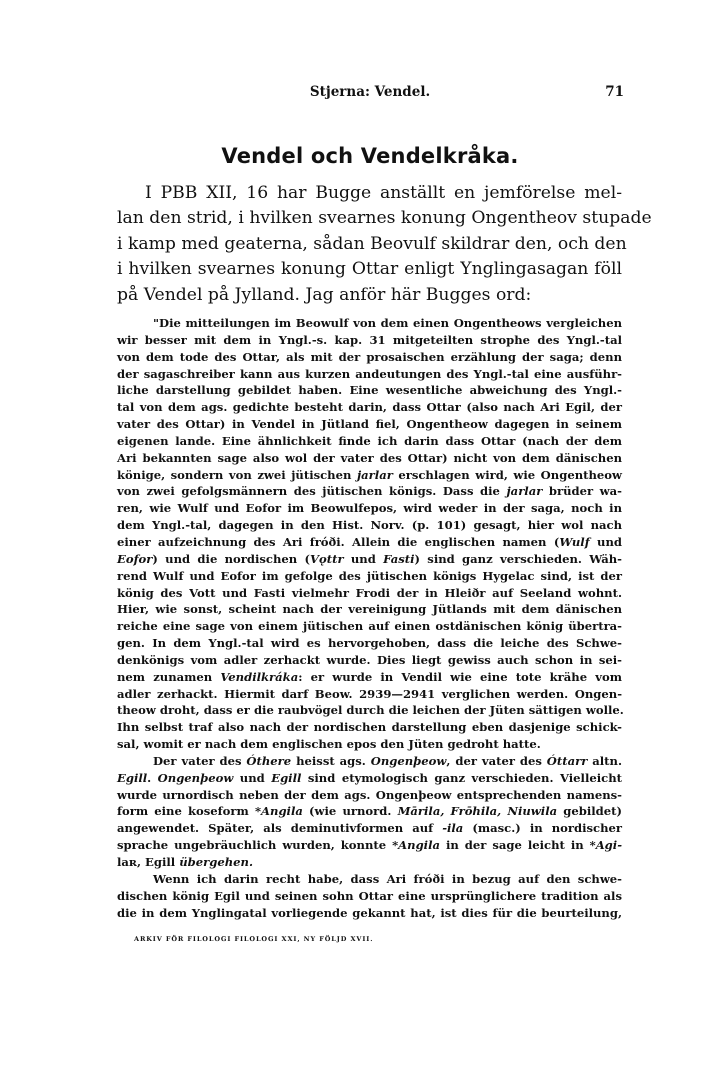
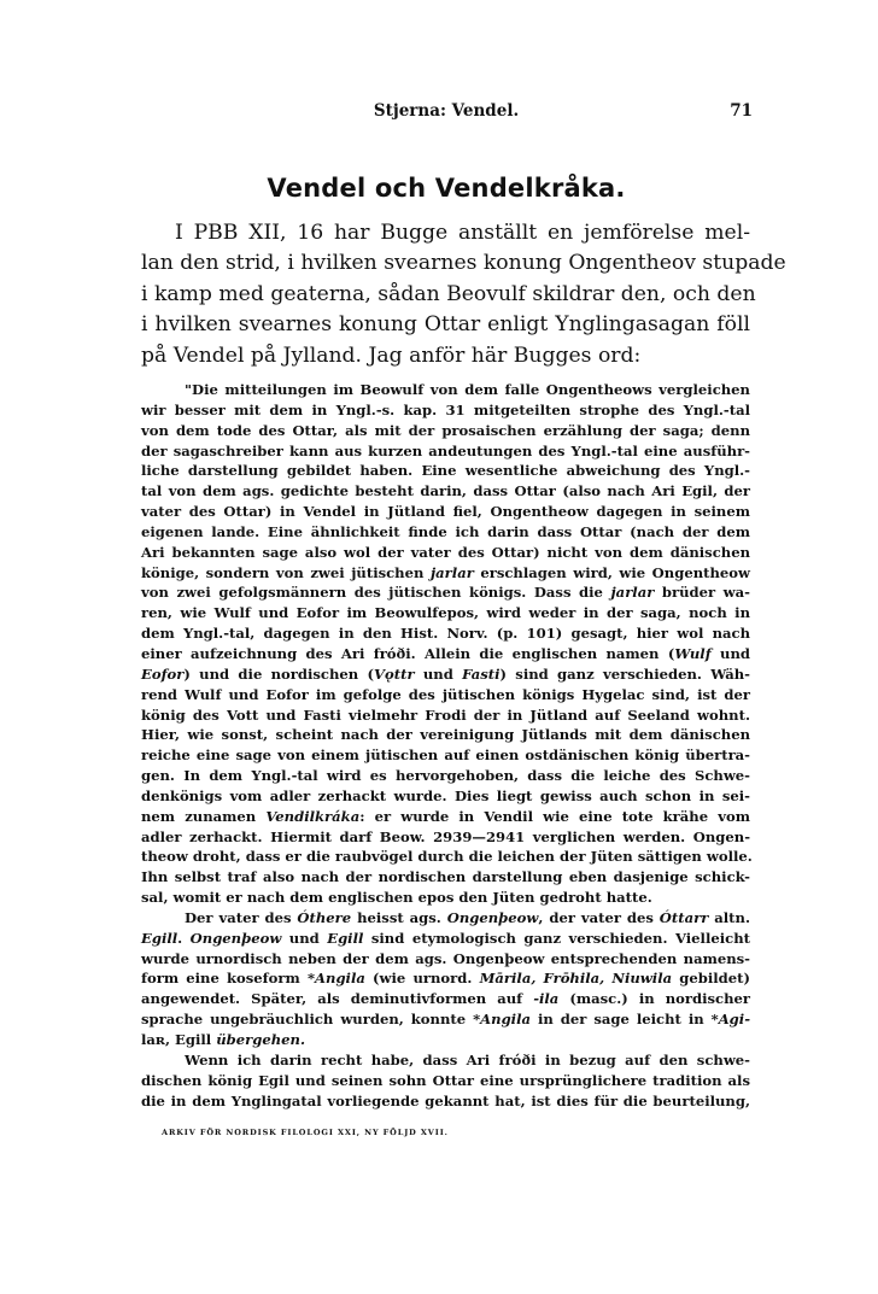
  Stjerna: Vendel.
  71
  Vendel och Vendelkråka.
  I PBB XII, 16 har Bugge anställt en jemförelse mel-
  lan den strid, i hvilken svearnes konung Ongentheov stupade
  i kamp med geaterna, sådan Beovulf skildrar den, och den
  i hvilken svearnes konung Ottar enligt Ynglingasagan föll
  på Vendel på Jylland. Jag anför här Bugges ord:
- "Die mitteilungen im Beowulf von dem einen Ongentheows vergleichen
+ "Die mitteilungen im Beowulf von dem falle Ongentheows vergleichen
  wir besser mit dem in Yngl.-s. kap. 31 mitgeteilten strophe des Yngl.-tal
  von dem tode des Ottar, als mit der prosaischen erzählung der saga; denn
  der sagaschreiber kann aus kurzen andeutungen des Yngl.-tal eine ausführ-
  liche darstellung gebildet haben. Eine wesentliche abweichung des Yngl.-
  tal von dem ags. gedichte besteht darin, dass Ottar (also nach Ari Egil, der
  vater des Ottar) in Vendel in Jütland fiel, Ongentheow dagegen in seinem
  eigenen lande. Eine ähnlichkeit finde ich darin dass Ottar (nach der dem
  Ari bekannten sage also wol der vater des Ottar) nicht von dem dänischen
  könige, sondern von zwei jütischen jarlar erschlagen wird, wie Ongentheow
  von zwei gefolgsmännern des jütischen königs. Dass die jarlar brüder wa-
  ren, wie Wulf und Eofor im Beowulfepos, wird weder in der saga, noch in
  dem Yngl.-tal, dagegen in den Hist. Norv. (p. 101) gesagt, hier wol nach
  einer aufzeichnung des Ari fróði. Allein die englischen namen (Wulf und
  Eofor) und die nordischen (Vǫttr und Fasti) sind ganz verschieden. Wäh-
  rend Wulf und Eofor im gefolge des jütischen königs Hygelac sind, ist der
- könig des Vott und Fasti vielmehr Frodi der in Hleiðr auf Seeland wohnt.
+ könig des Vott und Fasti vielmehr Frodi der in Jütland auf Seeland wohnt.
  Hier, wie sonst, scheint nach der vereinigung Jütlands mit dem dänischen
  reiche eine sage von einem jütischen auf einen ostdänischen könig übertra-
  gen. In dem Yngl.-tal wird es hervorgehoben, dass die leiche des Schwe-
  denkönigs vom adler zerhackt wurde. Dies liegt gewiss auch schon in sei-
  nem zunamen Vendilkráka: er wurde in Vendil wie eine tote krähe vom
  adler zerhackt. Hiermit darf Beow. 2939—2941 verglichen werden. Ongen-
  theow droht, dass er die raubvögel durch die leichen der Jüten sättigen wolle.
  Ihn selbst traf also nach der nordischen darstellung eben dasjenige schick-
  sal, womit er nach dem englischen epos den Jüten gedroht hatte.
  Der vater des Óthere heisst ags. Ongenþeow, der vater des Óttarr altn.
  Egill. Ongenþeow und Egill sind etymologisch ganz verschieden. Vielleicht
  wurde urnordisch neben der dem ags. Ongenþeow entsprechenden namens-
  form eine koseform *Angila (wie urnord. Mārila, Frōhila, Niuwila gebildet)
  angewendet. Später, als deminutivformen auf -ila (masc.) in nordischer
  sprache ungebräuchlich wurden, konnte *Angila in der sage leicht in *Agi-
  laʀ, Egill übergehen.
  Wenn ich darin recht habe, dass Ari fróði in bezug auf den schwe-
  dischen könig Egil und seinen sohn Ottar eine ursprünglichere tradition als
  die in dem Ynglingatal vorliegende gekannt hat, ist dies für die beurteilung,
- ARKIV FÖR FILOLOGI FILOLOGI XXI, NY FÖLJD XVII.
+ ARKIV FÖR NORDISK FILOLOGI XXI, NY FÖLJD XVII.
